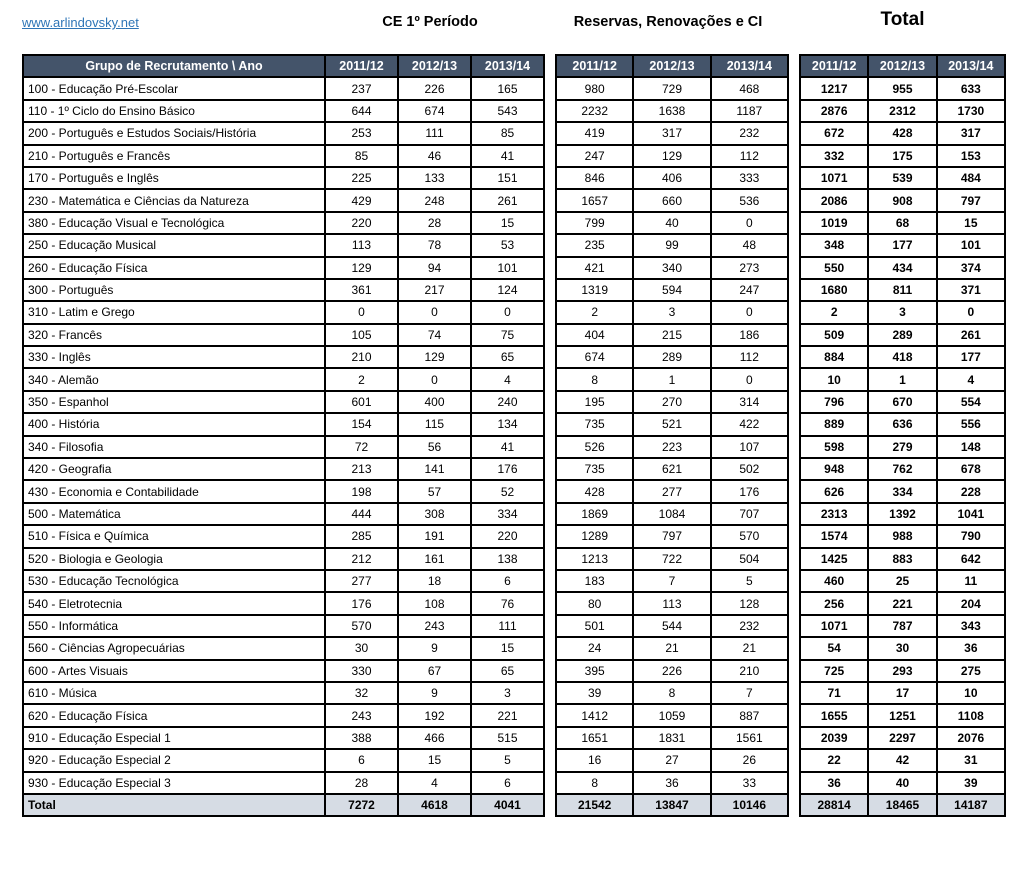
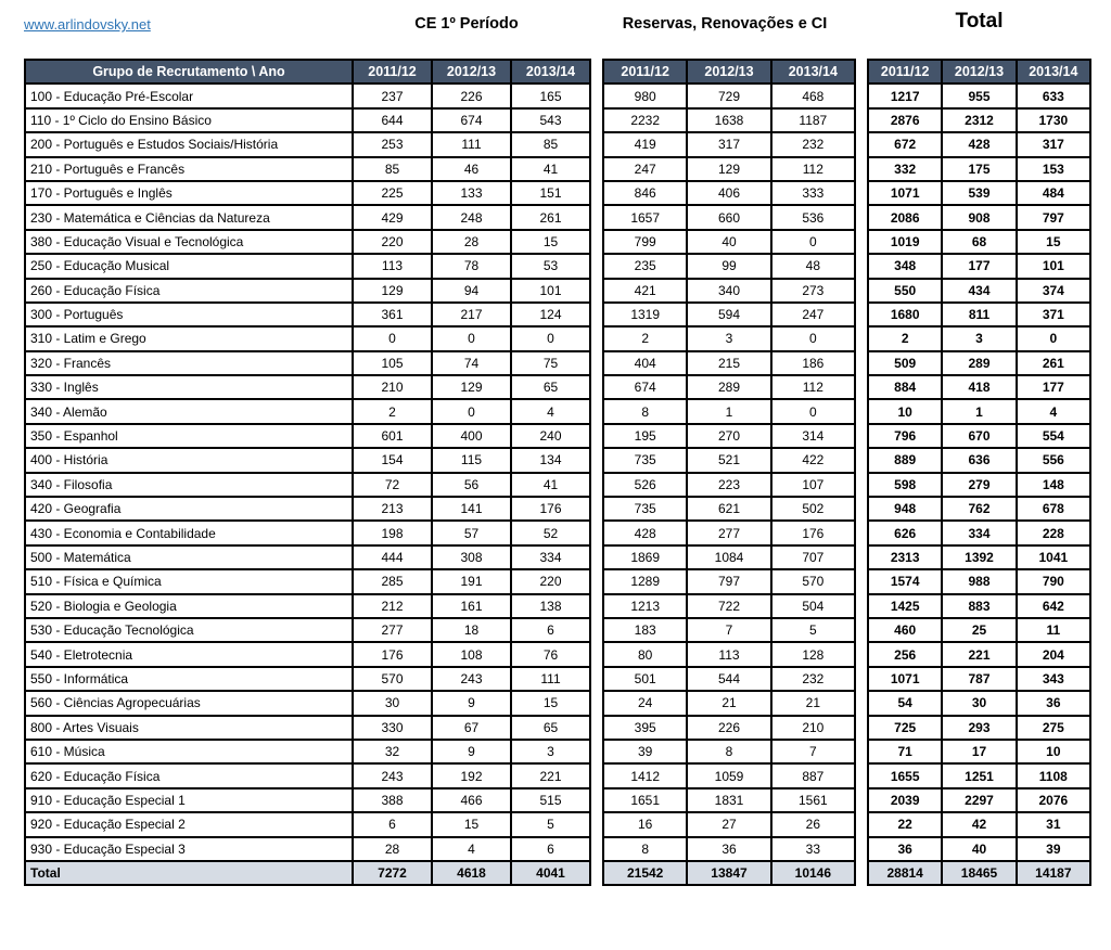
  www.arlindovsky.net
  CE 1º Período
  Reservas, Renovações e CI
  Total
  Grupo de Recrutamento \ Ano	2011/12	2012/13	2013/14
  100 - Educação Pré-Escolar	237	226	165
  110 - 1º Ciclo do Ensino Básico	644	674	543
  200 - Português e Estudos Sociais/História	253	111	85
  210 - Português e Francês	85	46	41
  170 - Português e Inglês	225	133	151
  230 - Matemática e Ciências da Natureza	429	248	261
  380 - Educação Visual e Tecnológica	220	28	15
  250 - Educação Musical	113	78	53
  260 - Educação Física	129	94	101
  300 - Português	361	217	124
  310 - Latim e Grego	0	0	0
  320 - Francês	105	74	75
  330 - Inglês	210	129	65
  340 - Alemão	2	0	4
  350 - Espanhol	601	400	240
  400 - História	154	115	134
  340 - Filosofia	72	56	41
  420 - Geografia	213	141	176
  430 - Economia e Contabilidade	198	57	52
  500 - Matemática	444	308	334
  510 - Física e Química	285	191	220
  520 - Biologia e Geologia	212	161	138
  530 - Educação Tecnológica	277	18	6
  540 - Eletrotecnia	176	108	76
  550 - Informática	570	243	111
  560 - Ciências Agropecuárias	30	9	15
- 600 - Artes Visuais	330	67	65
+ 800 - Artes Visuais	330	67	65
  610 - Música	32	9	3
  620 - Educação Física	243	192	221
  910 - Educação Especial 1	388	466	515
  920 - Educação Especial 2	6	15	5
  930 - Educação Especial 3	28	4	6
  Total	7272	4618	4041
  2011/12	2012/13	2013/14
  980	729	468
  2232	1638	1187
  419	317	232
  247	129	112
  846	406	333
  1657	660	536
  799	40	0
  235	99	48
  421	340	273
  1319	594	247
  2	3	0
  404	215	186
  674	289	112
  8	1	0
  195	270	314
  735	521	422
  526	223	107
  735	621	502
  428	277	176
  1869	1084	707
  1289	797	570
  1213	722	504
  183	7	5
  80	113	128
  501	544	232
  24	21	21
  395	226	210
  39	8	7
  1412	1059	887
  1651	1831	1561
  16	27	26
  8	36	33
  21542	13847	10146
  2011/12	2012/13	2013/14
  1217	955	633
  2876	2312	1730
  672	428	317
  332	175	153
  1071	539	484
  2086	908	797
  1019	68	15
  348	177	101
  550	434	374
  1680	811	371
  2	3	0
  509	289	261
  884	418	177
  10	1	4
  796	670	554
  889	636	556
  598	279	148
  948	762	678
  626	334	228
  2313	1392	1041
  1574	988	790
  1425	883	642
  460	25	11
  256	221	204
  1071	787	343
  54	30	36
  725	293	275
  71	17	10
  1655	1251	1108
  2039	2297	2076
  22	42	31
  36	40	39
  28814	18465	14187
